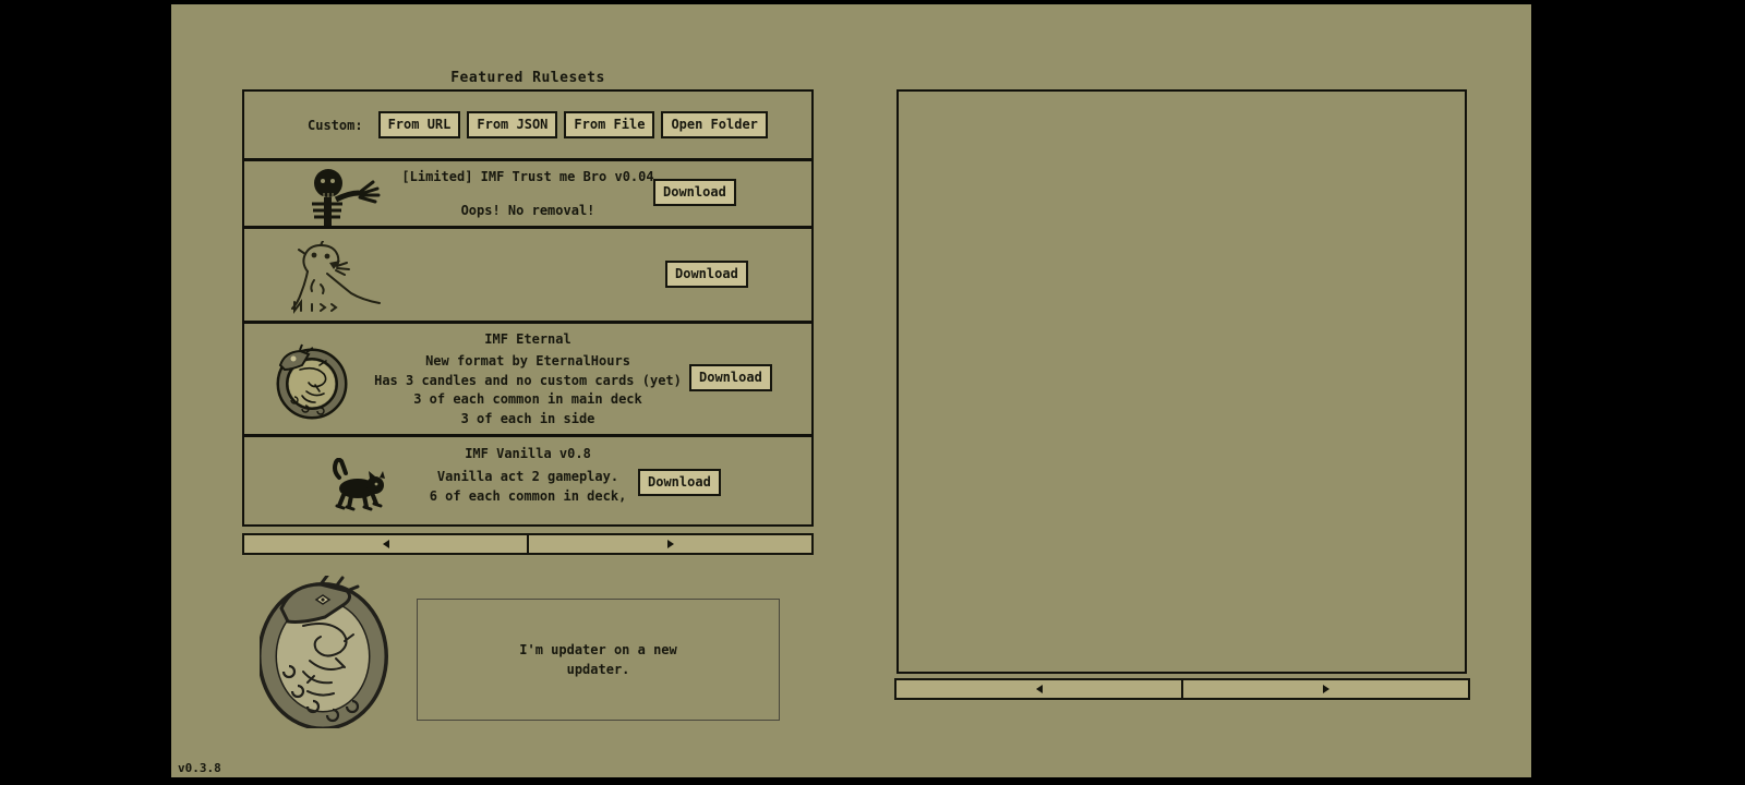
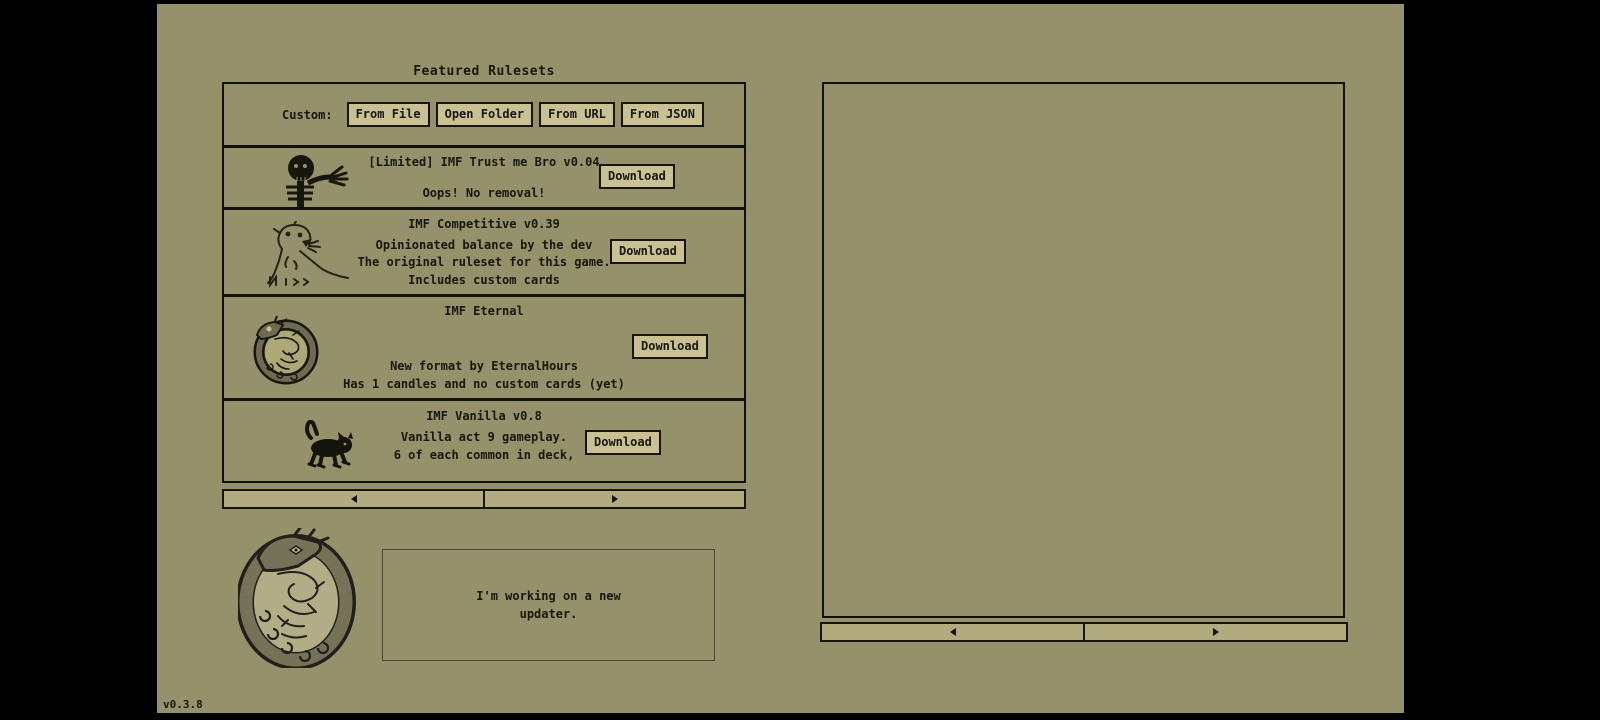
  Featured Rulesets
  Custom:
- From URL
+ From File
- From JSON
+ Open Folder
- From File
+ From URL
- Open Folder
+ From JSON
  [Limited] IMF Trust me Bro v0.04
  Oops! No removal!
  Download
+ IMF Competitive v0.39
+ Opinionated balance by the dev
+ The original ruleset for this game.
+ Includes custom cards
  Download
  IMF Eternal
  New format by EternalHours
- Has 3 candles and no custom cards (yet)
+ Has 1 candles and no custom cards (yet)
- 3 of each common in main deck
- 3 of each in side
  Download
  IMF Vanilla v0.8
- Vanilla act 2 gameplay.
+ Vanilla act 9 gameplay.
  6 of each common in deck,
  Download
- I'm updater on a new updater.
+ I'm working on a new updater.
  v0.3.8
